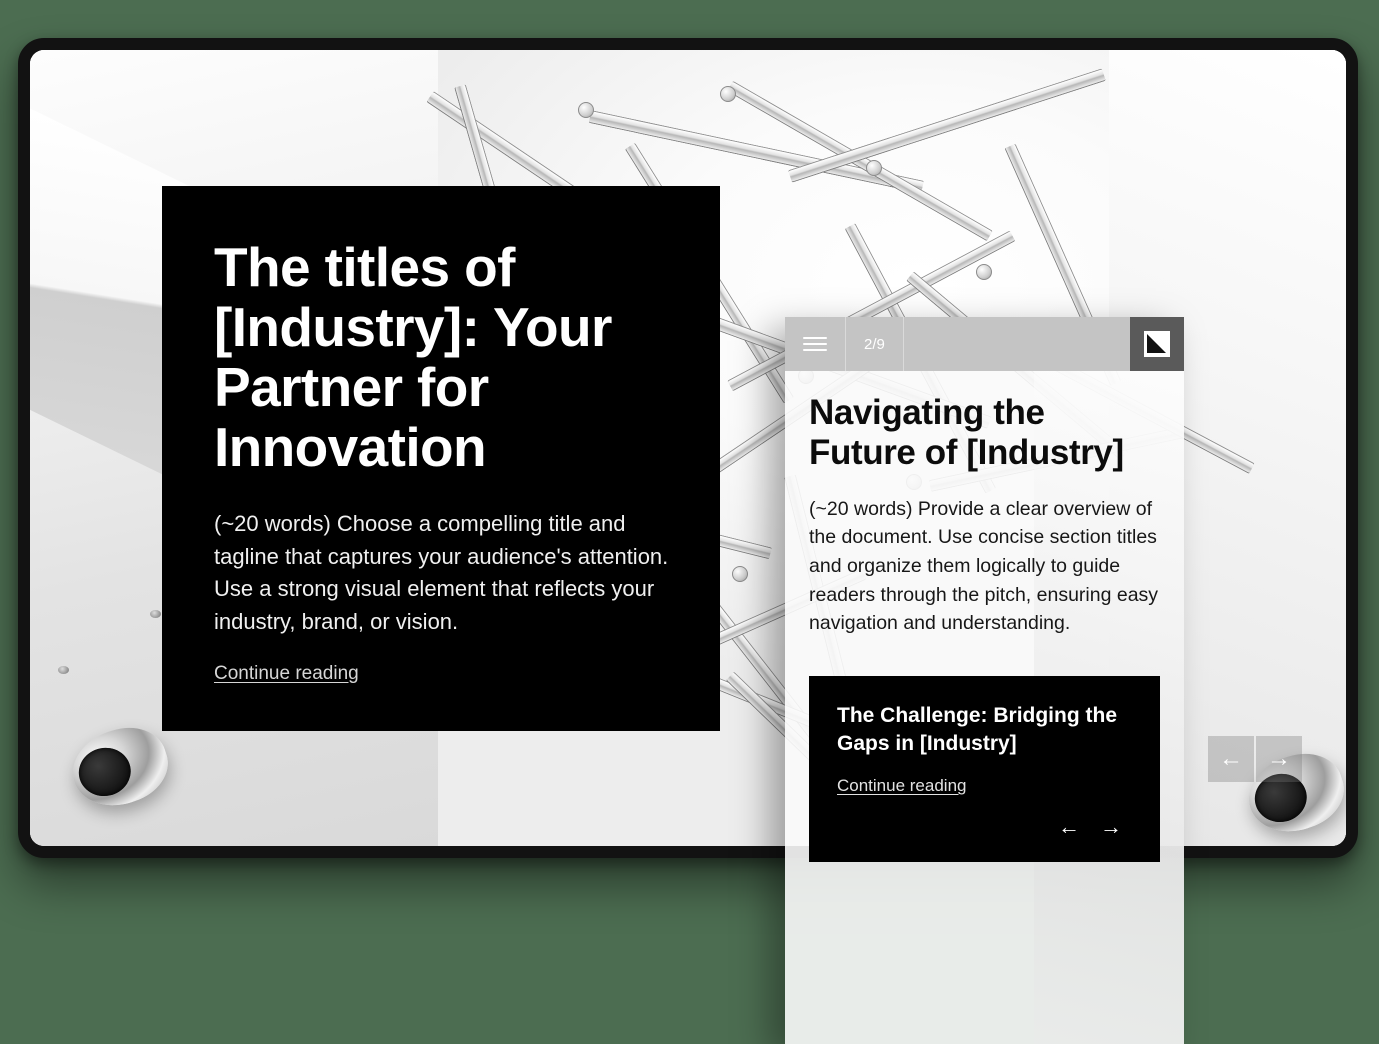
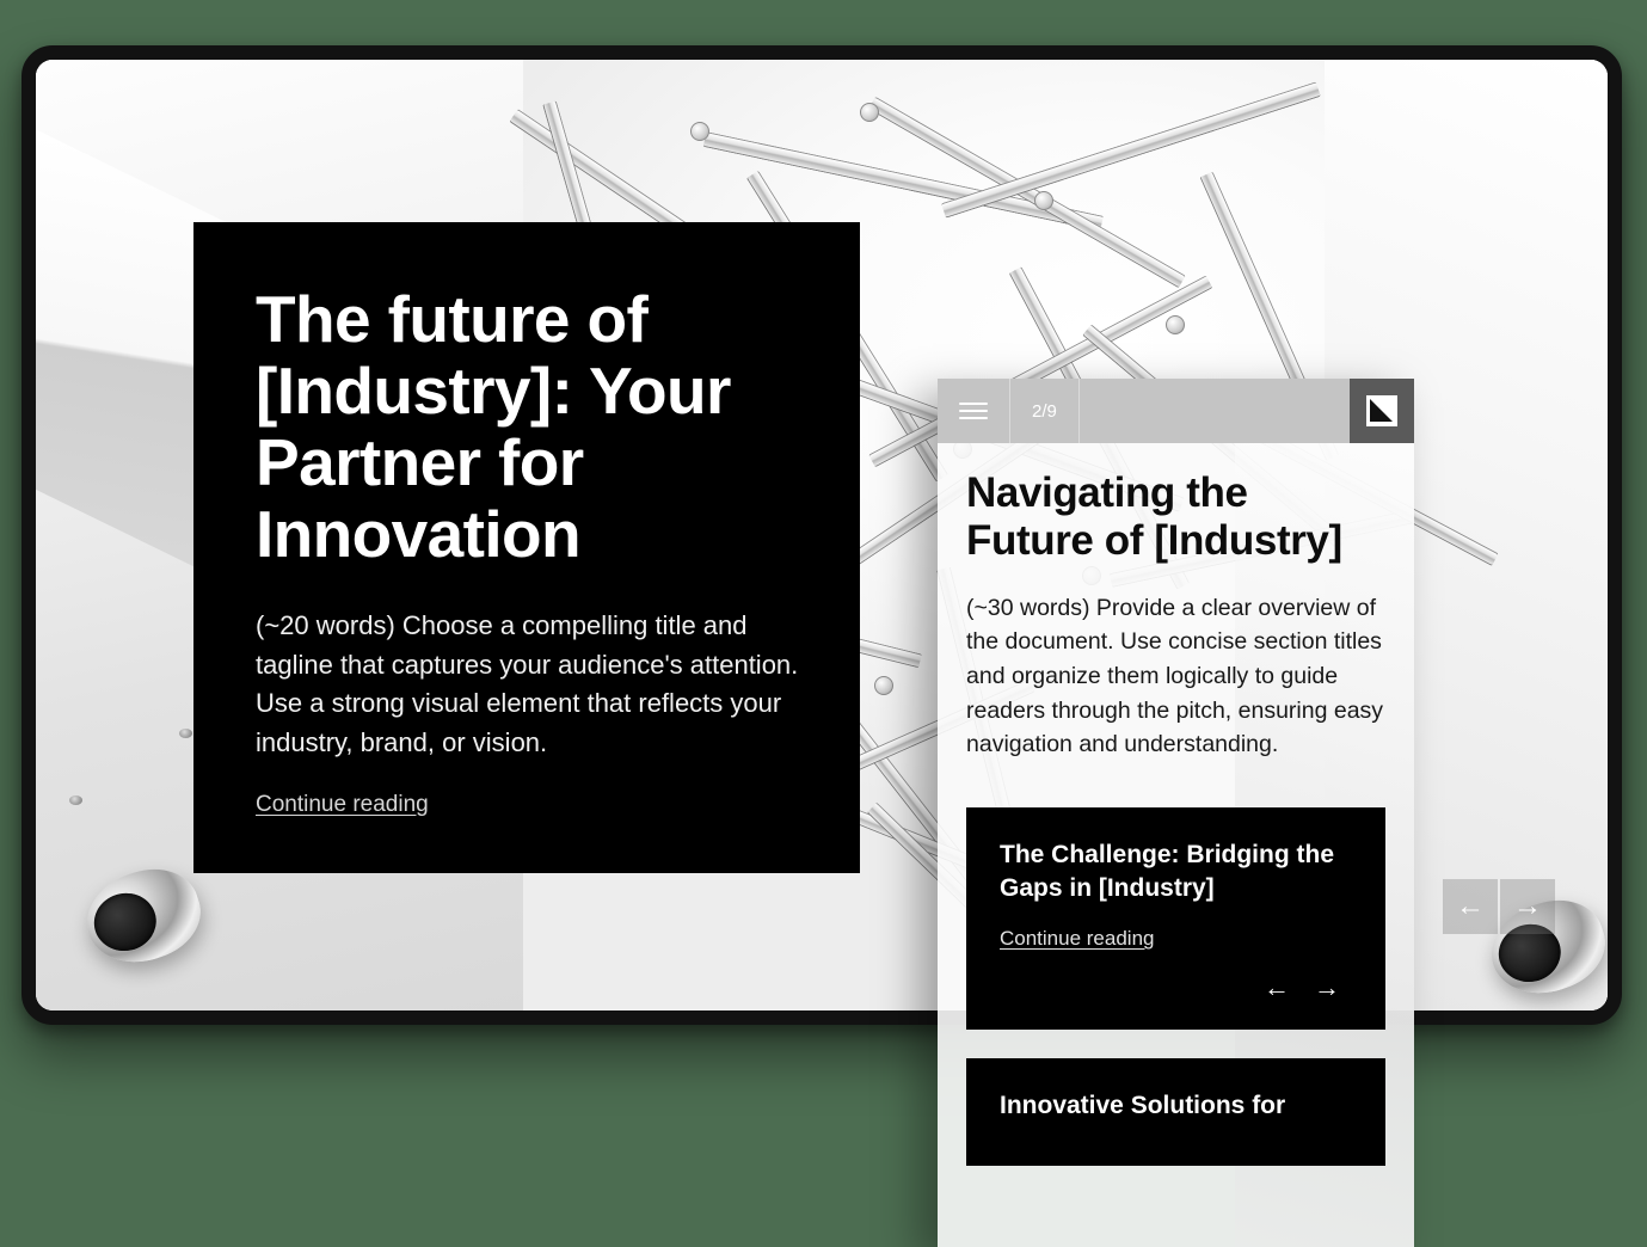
- The titles of [Industry]: Your Partner for Innovation
+ The future of [Industry]: Your Partner for Innovation
  (~20 words) Choose a compelling title and tagline that captures your audience's attention. Use a strong visual element that reflects your industry, brand, or vision.
  Continue reading
  ←
  →
  2/9
  Navigating the Future of [Industry]
- (~20 words) Provide a clear overview of the document. Use concise section titles and organize them logically to guide readers through the pitch, ensuring easy navigation and understanding.
+ (~30 words) Provide a clear overview of the document. Use concise section titles and organize them logically to guide readers through the pitch, ensuring easy navigation and understanding.
  The Challenge: Bridging the Gaps in [Industry]
  Continue reading
  ←
  →
+ Innovative Solutions for
